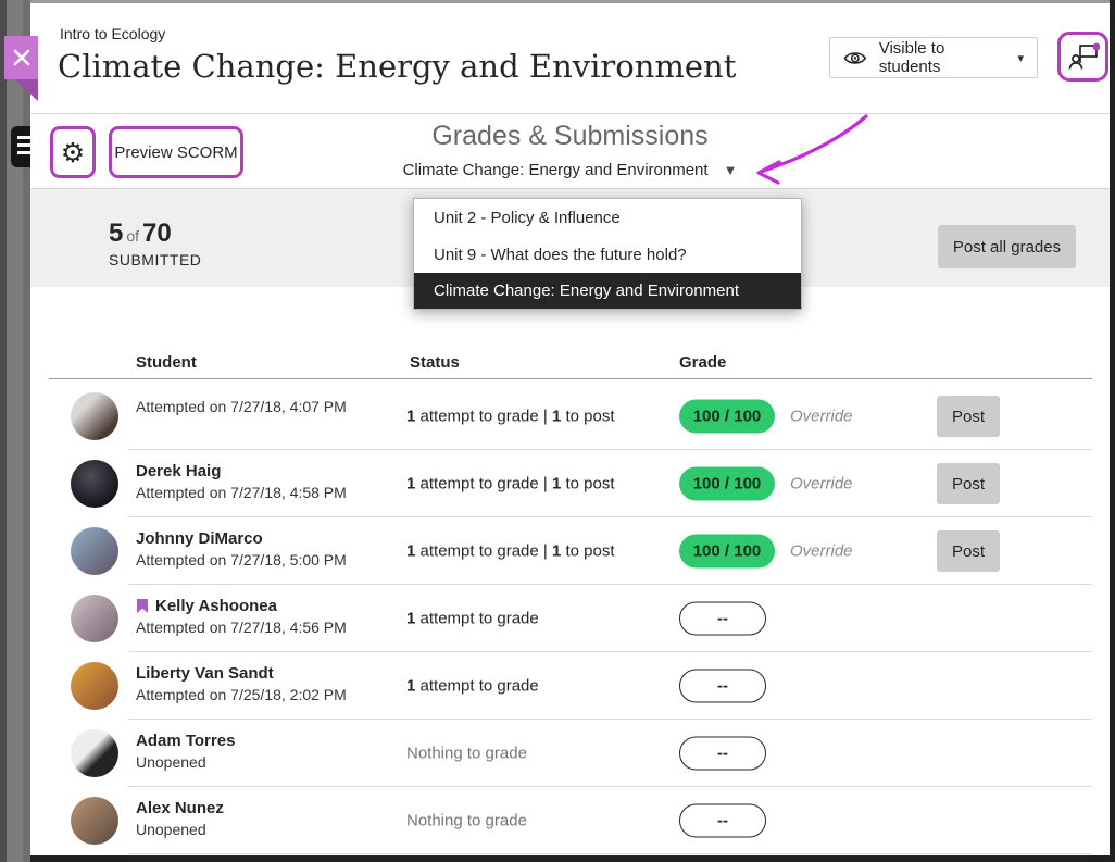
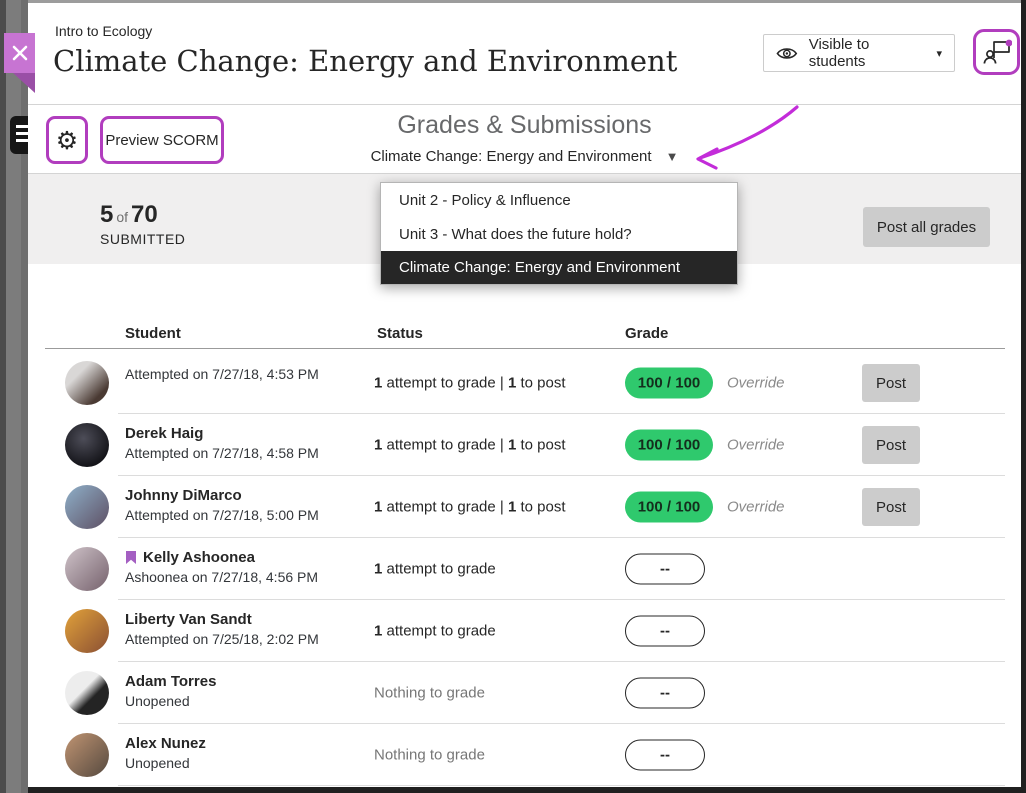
  Intro to Ecology
  Climate Change: Energy and Environment
  Visible to students
  ▾
  ⚙
  Preview SCORM
  Grades & Submissions
  Climate Change: Energy and Environment
  ▼
  5 of 70
  SUBMITTED
  Post all grades
  Student
  Status
  Grade
- Attempted on 7/27/18, 4:07 PM
+ Attempted on 7/27/18, 4:53 PM
  1 attempt to grade | 1 to post
  100 / 100
  Override
  Post
  Derek Haig
  Attempted on 7/27/18, 4:58 PM
  1 attempt to grade | 1 to post
  100 / 100
  Override
  Post
  Johnny DiMarco
  Attempted on 7/27/18, 5:00 PM
  1 attempt to grade | 1 to post
  100 / 100
  Override
  Post
  Kelly Ashoonea
- Attempted on 7/27/18, 4:56 PM
+ Ashoonea on 7/27/18, 4:56 PM
  1 attempt to grade
  --
  Liberty Van Sandt
  Attempted on 7/25/18, 2:02 PM
  1 attempt to grade
  --
  Adam Torres
  Unopened
  Nothing to grade
  --
  Alex Nunez
  Unopened
  Nothing to grade
  --
  Unit 2 - Policy & Influence
- Unit 9 - What does the future hold?
+ Unit 3 - What does the future hold?
  Climate Change: Energy and Environment
